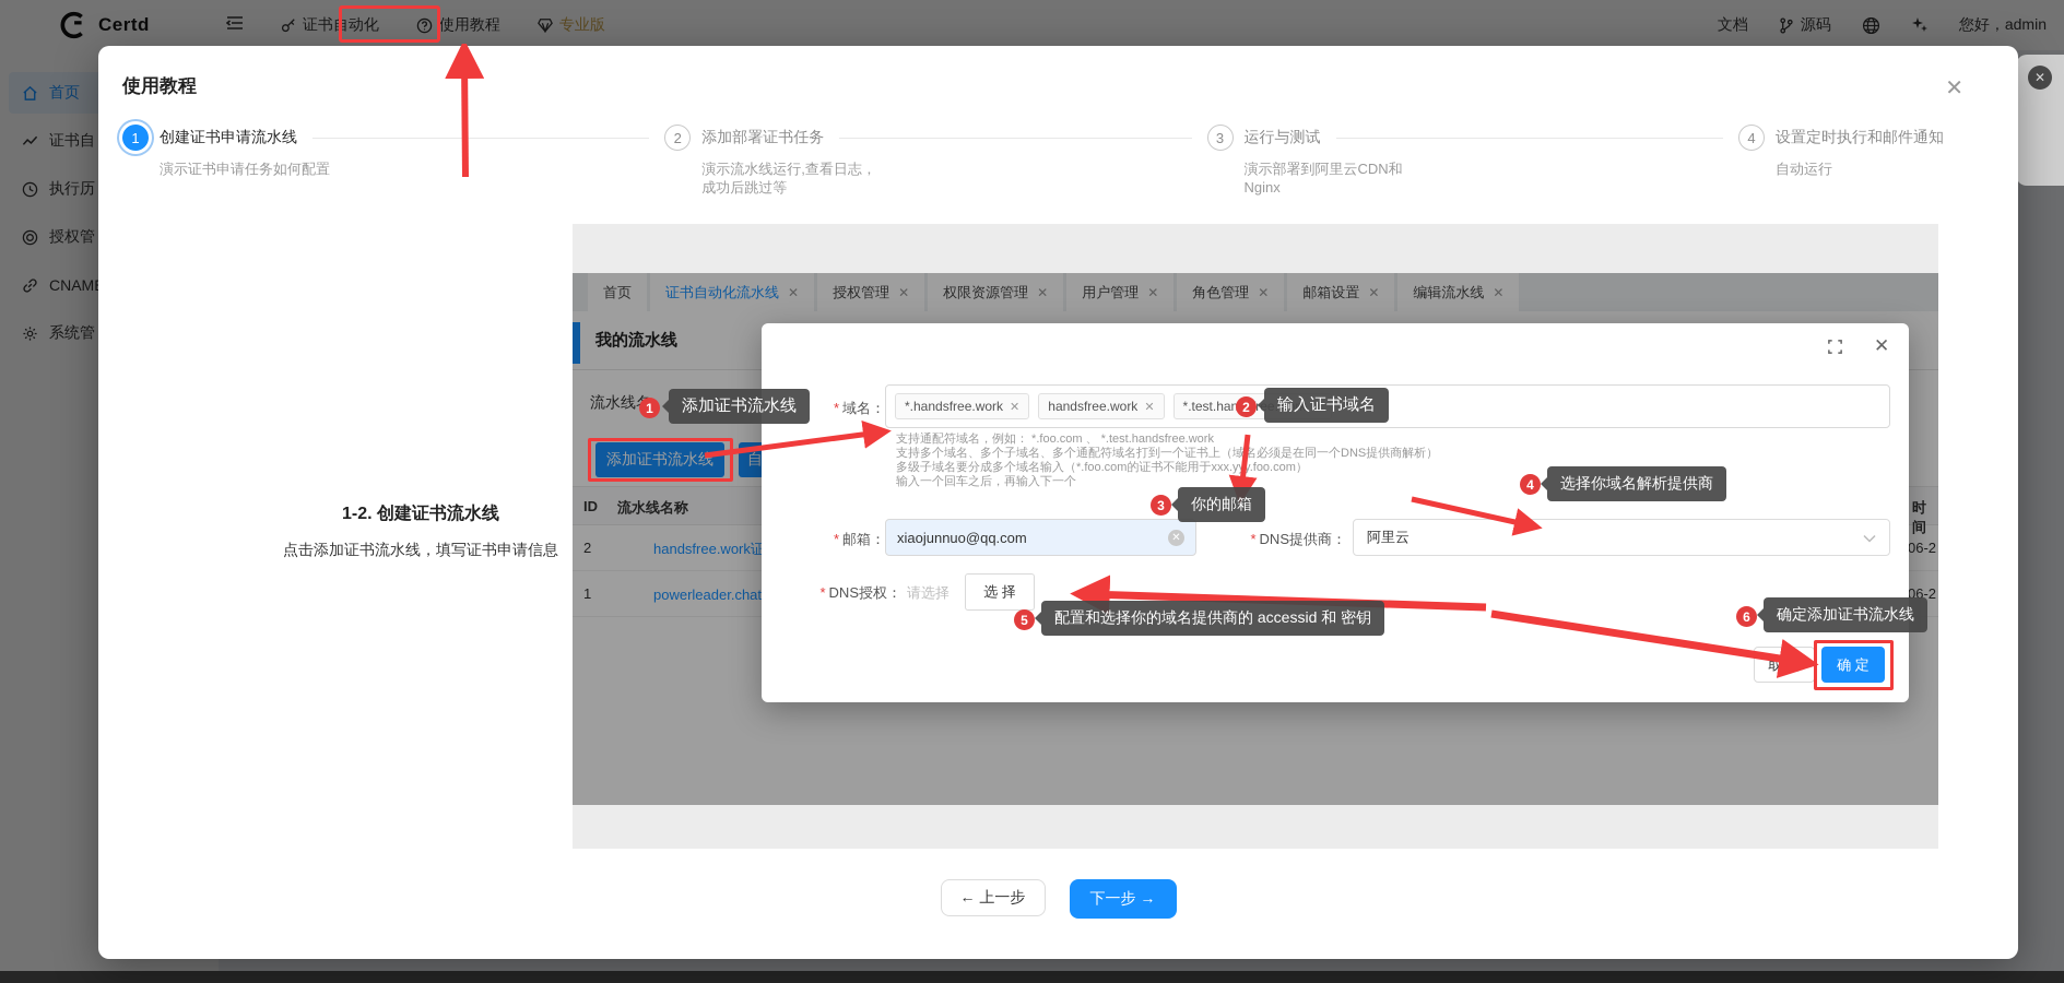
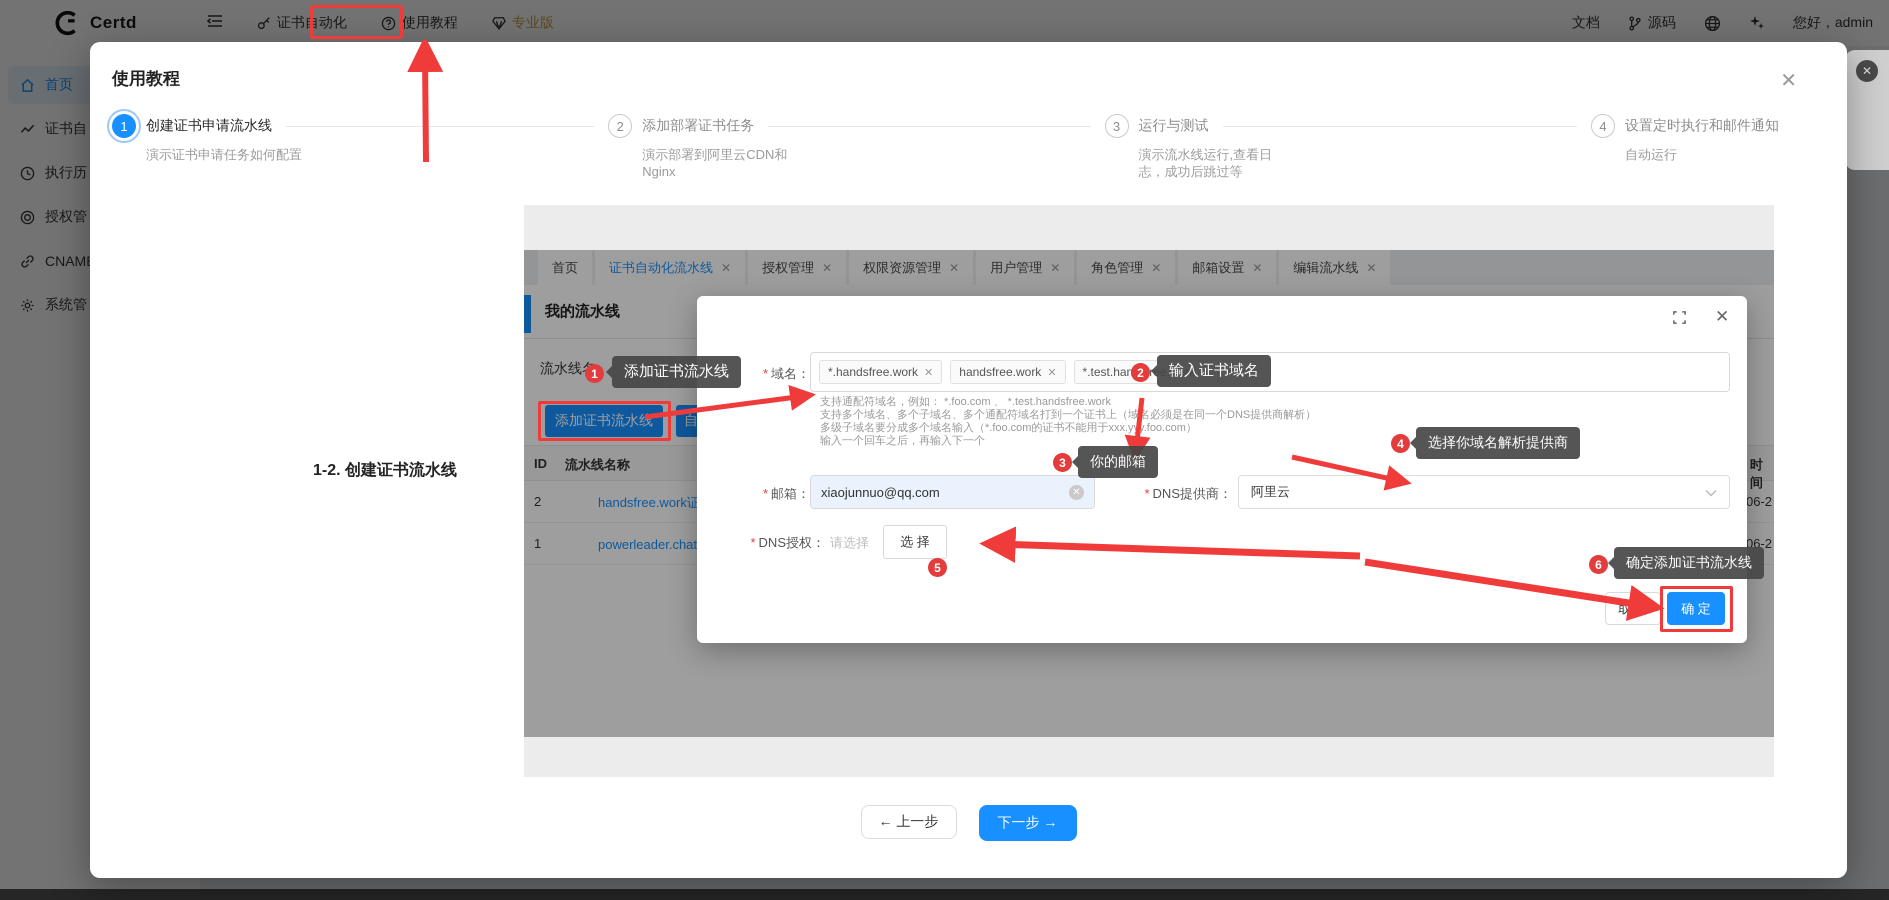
  Certd
  证书自动化
  使用教程
  专业版
  文档
  源码
  您好，admin
  首页
  证书自
  执行历
  授权管
  CNAM
  系统管
  ✕
  使用教程
  ✕
  1
  创建证书申请流水线
  演示证书申请任务如何配置
  2
  添加部署证书任务
- 演示流水线运行,查看日志，成功后跳过等
+ 演示部署到阿里云CDN和Nginx
  3
  运行与测试
- 演示部署到阿里云CDN和Nginx
+ 演示流水线运行,查看日志，成功后跳过等
  4
  设置定时执行和邮件通知
  自动运行
  首页
  证书自动化流水线
  ✕
  授权管理
  ✕
  权限资源管理
  ✕
  用户管理
  ✕
  角色管理
  ✕
  邮箱设置
  ✕
  编辑流水线
  ✕
  我的流水线
  流水线
  添加证书流水线
  ID
  流水线名称
  时间
  2
  handsfree.work证
  06-2
  1
  powerleader.chat
  06-2
  ✕
  * 域名：
  *.handsfree.work
  ✕
  handsfree.work
  ✕
  支持通配符域名，例如： *.foo.com 、 *.test.handsfree.work
  支持多个域名、多个子域名、多个通配符域名打到一个证书上（域名必须是在同一个DNS提供商解析）
  多级子域名要分成多个域名输入（*.foo.com的证书不能用于xxx.yy.foo.com）
  输入一个回车之后，再输入下一个
  * 邮箱：
  xiaojunnuo@qq.com
  ✕
  * DNS提供商：
  阿里云
  * DNS授权：
  请选择
  选 择
  确 定
  1
  添加证书流水线
  2
  输入证书域名
  3
  你的邮箱
  4
  选择你域名解析提供商
  5
- 配置和选择你的域名提供商的 accessid 和 密钥
  6
  确定添加证书流水线
  1-2. 创建证书流水线
- 点击添加证书流水线，填写证书申请信息
  ← 上一步
  下一步 →
